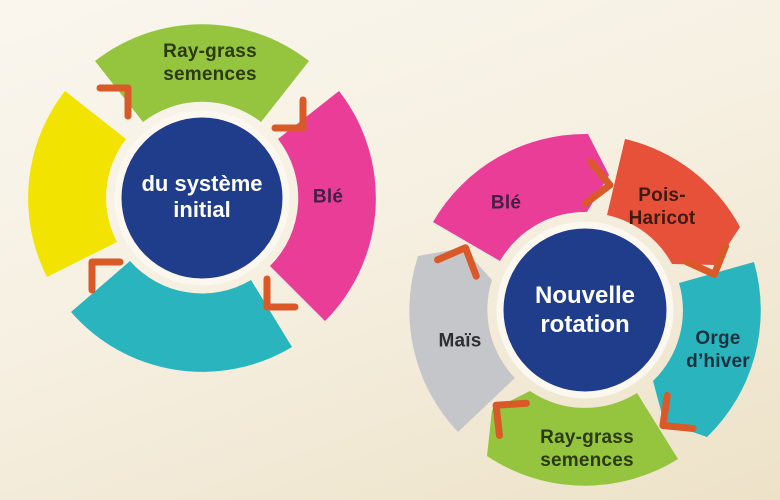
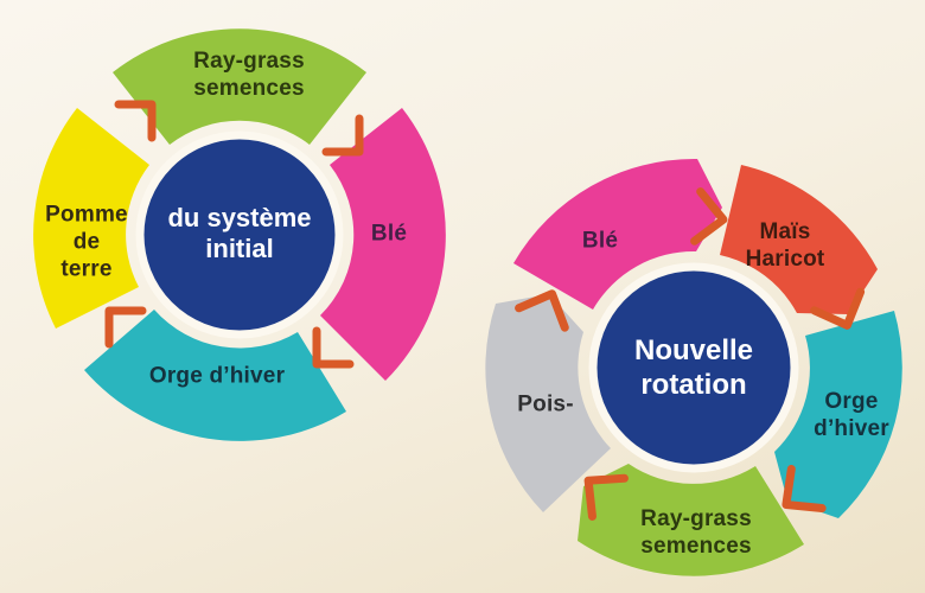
  Ray-grass
  semences
  Blé
+ Orge d’hiver
+ Pomme
+ de
+ terre
  du système
  initial
  Blé
- Pois-
+ Maïs
  Haricot
  Orge
  d’hiver
  Ray-grass
  semences
- Maïs
+ Pois-
  Nouvelle
  rotation
